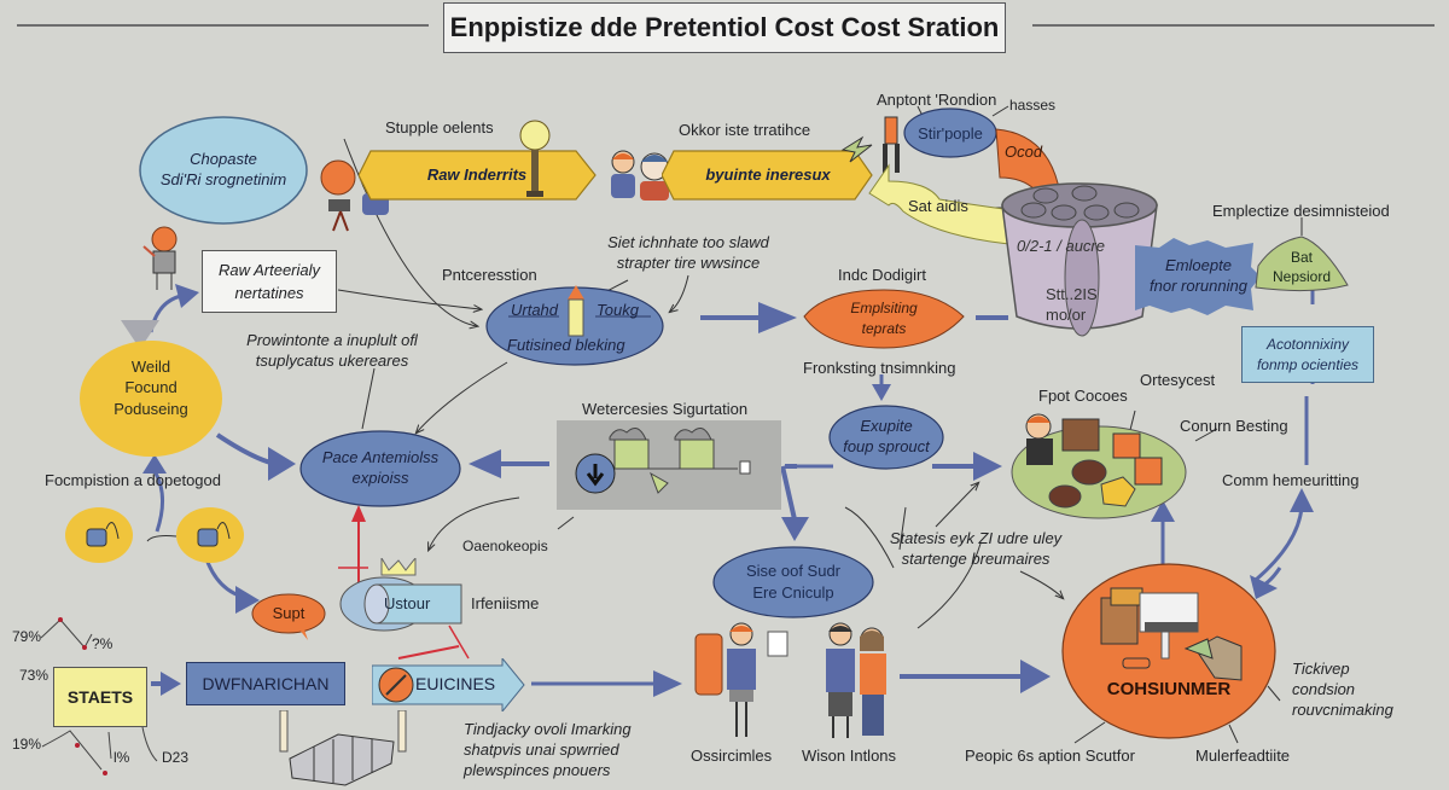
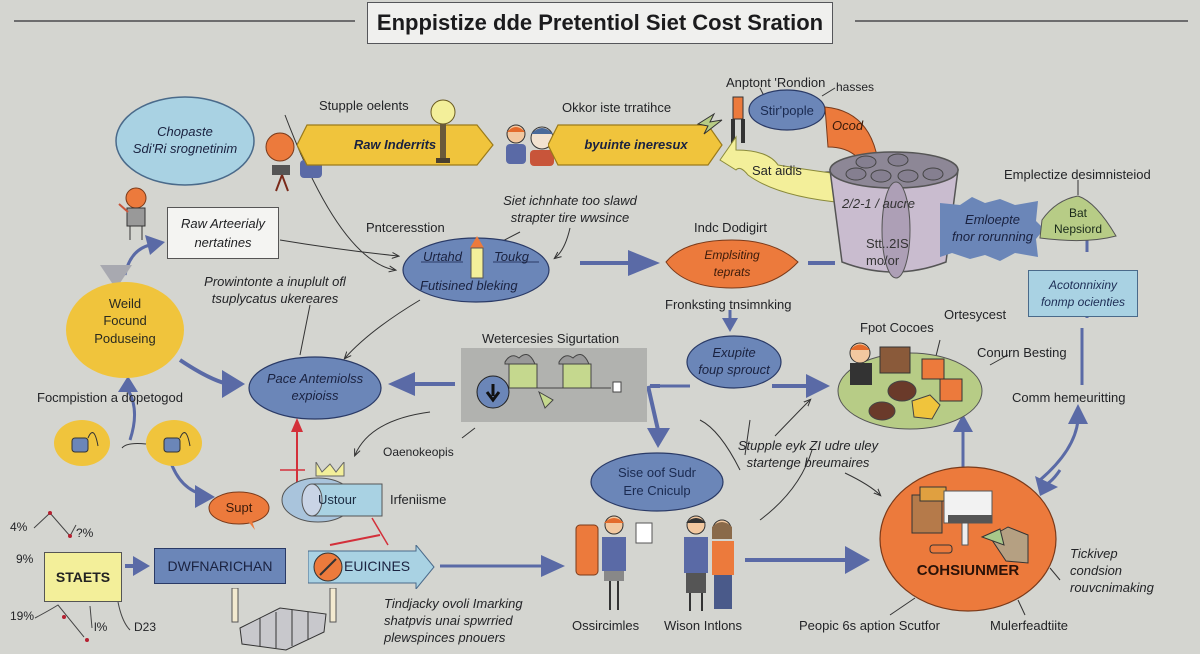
- Enppistize dde Pretentiol Cost Cost Sration
+ Enppistize dde Pretentiol Siet Cost Sration
  Chopaste
  Sdi'Ri srognetinim
  Stupple oelents
  Raw Inderrits
  Okkor iste trratihce
  byuinte ineresux
  Anptont 'Rondion
  hasses
  Stir'pople
  Ocod
  Sat aidis
- 0/2-1 / aucre
+ 2/2-1 / aucre
  Stt..2IS
  mo/or
  Emloepte
  fnor rorunning
  Emplectize desimnisteiod
  Bat
  Nepsiord
  Acotonnixiny
  fonmp ocienties
  Raw Arteerialy
  nertatines
  Weild
  Focund
  Poduseing
  Focmpistion a dopetogod
  Prowintonte a inuplult ofl
  tsuplycatus ukereares
  Pntceresstion
  Siet ichnhate too slawd
  strapter tire wwsince
  Urtahd
  Toukg
  Futisined bleking
  Indc Dodigirt
  Emplsiting
  teprats
  Fronksting tnsimnking
  Pace Antemiolss
  expioiss
  Wetercesies Sigurtation
  Oaenokeopis
  Exupite
  foup sprouct
  Fpot Cocoes
  Ortesycest
  Conurn Besting
  Comm hemeuritting
- Statesis eyk ZI udre uley
+ Stupple eyk ZI udre uley
  startenge breumaires
  Sise oof Sudr
  Ere Cniculp
  Supt
  Ustour
  Irfeniisme
- 79%
+ 4%
  ?%
- 73%
+ 9%
  19%
  l%
  D23
  STAETS
  DWFNARICHAN
  EUICINES
  Tindjacky ovoli Imarking
  shatpvis unai spwrried
  plewspinces pnouers
  Ossircimles
  Wison Intlons
  COHSIUNMER
  Tickivep
  condsion
  rouvcnimaking
  Peopic 6s aption Scutfor
  Mulerfeadtiite
